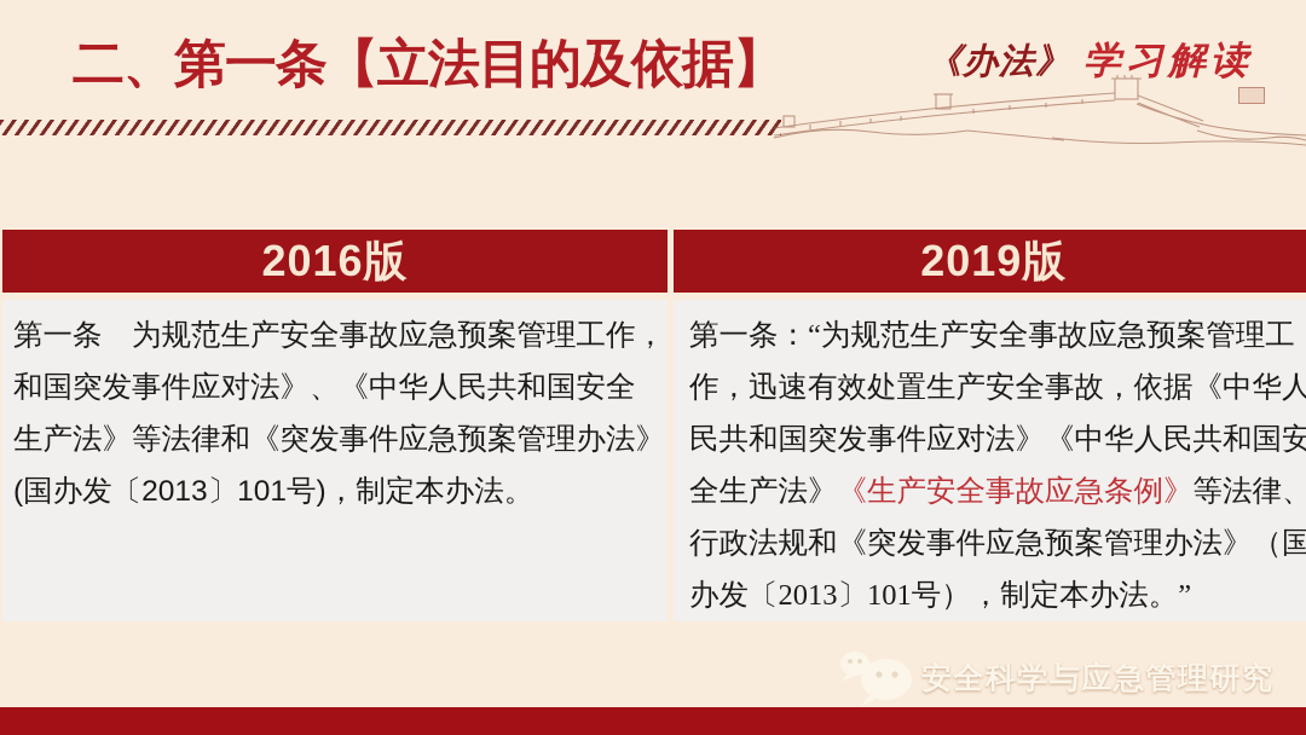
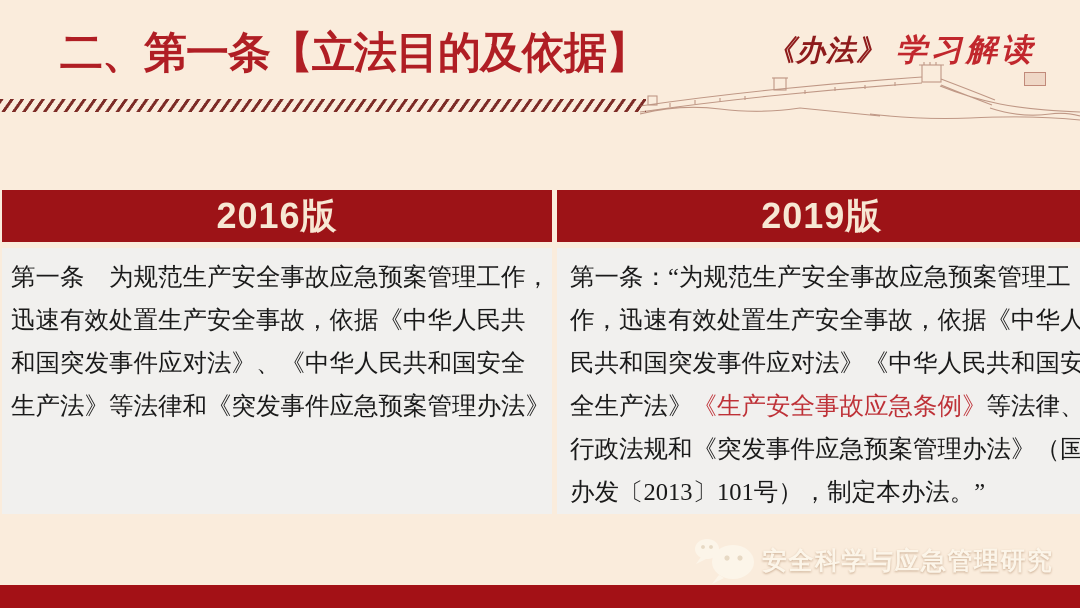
  二、第一条【立法目的及依据】
  《办法》 学习解读
  2016版
  2019版
  第一条 为规范生产安全事故应急预案管理工作，
+ 迅速有效处置生产安全事故，依据《中华人民共
  和国突发事件应对法》、《中华人民共和国安全
  生产法》等法律和《突发事件应急预案管理办法》
- (国办发〔2013〕101号)，制定本办法。
  第一条：“为规范生产安全事故应急预案管理工
  作，迅速有效处置生产安全事故，依据《中华人
  民共和国突发事件应对法》《中华人民共和国安
  全生产法》《生产安全事故应急条例》等法律、
  行政法规和《突发事件应急预案管理办法》（国
  办发〔2013〕101号），制定本办法。”
  安全科学与应急管理研究
